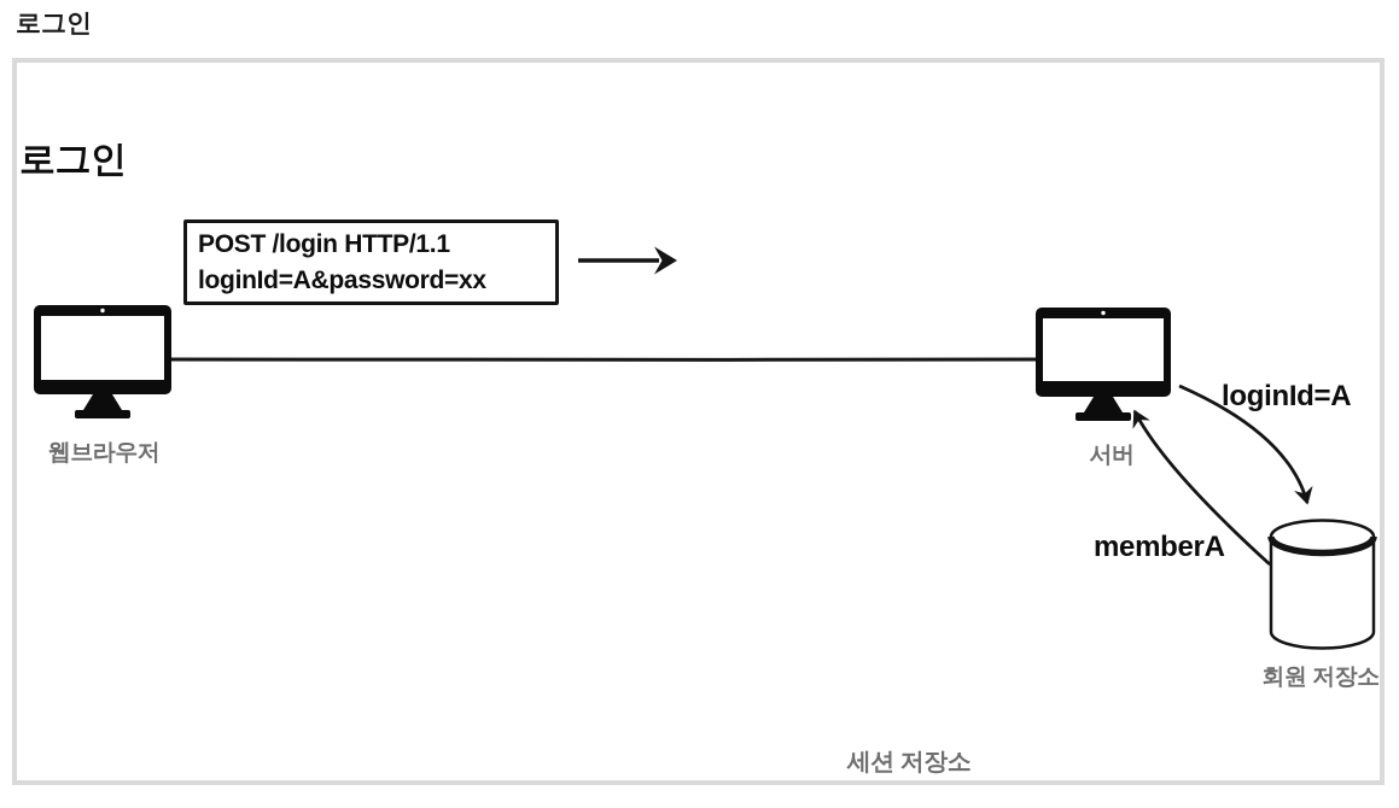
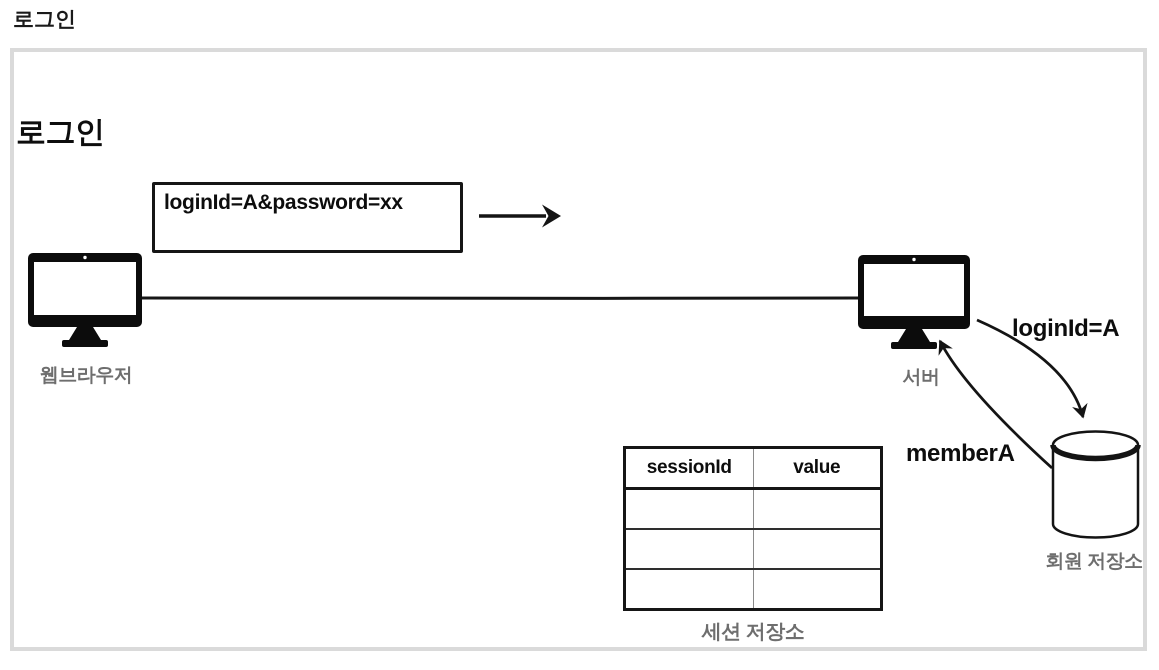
  로그인
  로그인
- POST /login HTTP/1.1
  loginId=A&password=xx
  웹브라우저
  서버
  회원 저장소
  loginId=A
  memberA
+ sessionId	value
  세션 저장소
